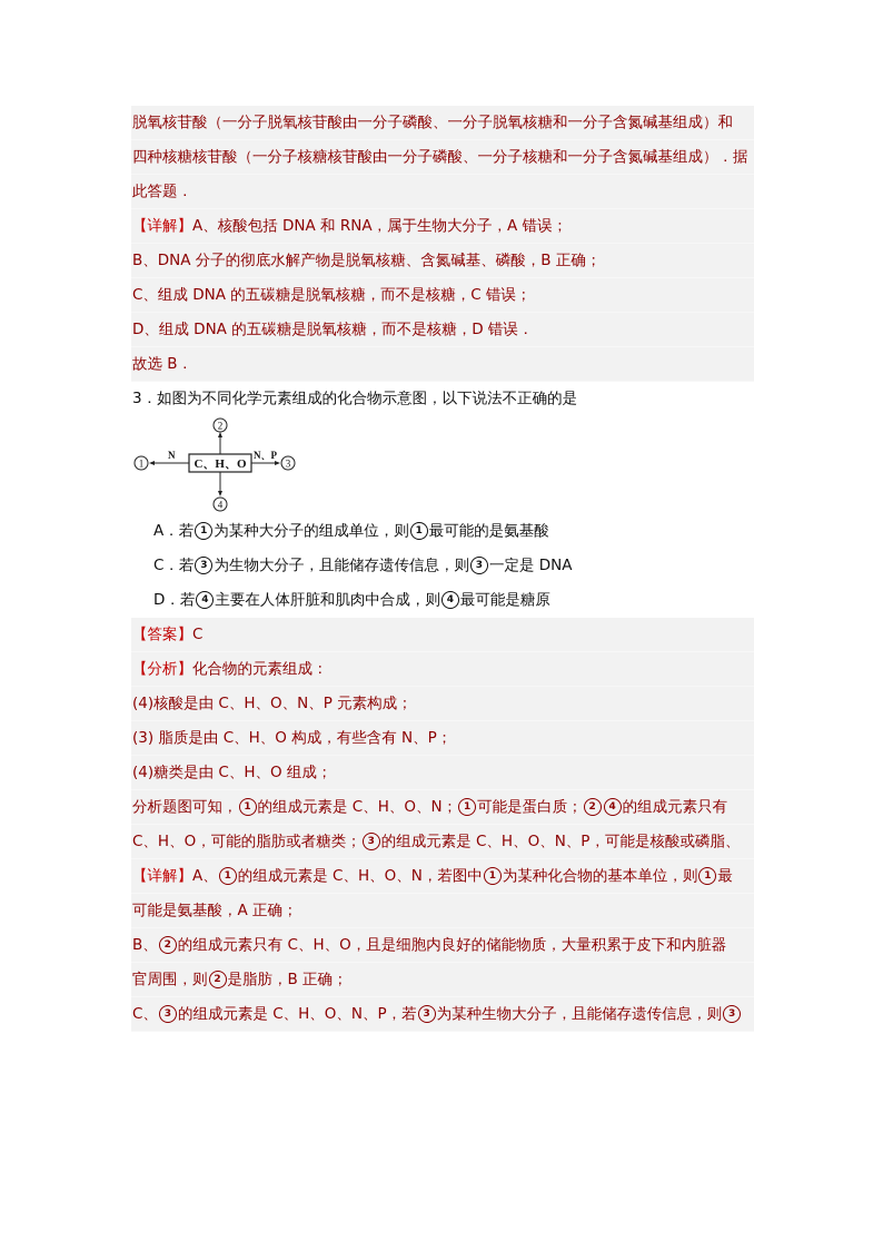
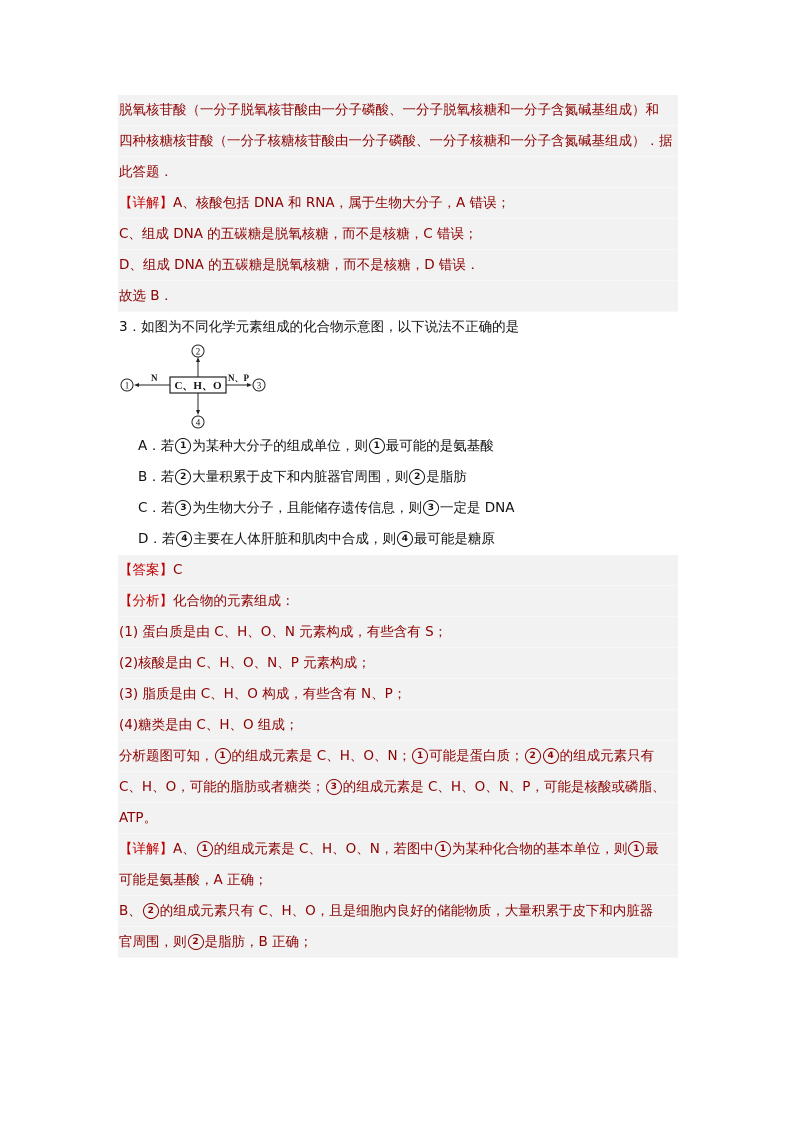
  脱氧核苷酸（一分子脱氧核苷酸由一分子磷酸、一分子脱氧核糖和一分子含氮碱基组成）和
  四种核糖核苷酸（一分子核糖核苷酸由一分子磷酸、一分子核糖和一分子含氮碱基组成）．据
  此答题．
  【详解】A、核酸包括 DNA 和 RNA，属于生物大分子，A 错误；
- B、DNA 分子的彻底水解产物是脱氧核糖、含氮碱基、磷酸，B 正确；
  C、组成 DNA 的五碳糖是脱氧核糖，而不是核糖，C 错误；
  D、组成 DNA 的五碳糖是脱氧核糖，而不是核糖，D 错误．
  故选 B．
  3．如图为不同化学元素组成的化合物示意图，以下说法不正确的是
  C、H、O
  N
  1
  2
  N、P
  3
  4
  A．若 1 为某种大分子的组成单位，则 1 最可能的是氨基酸
+ B．若 2 大量积累于皮下和内脏器官周围，则 2 是脂肪
  C．若 3 为生物大分子，且能储存遗传信息，则 3 一定是 DNA
  D．若 4 主要在人体肝脏和肌肉中合成，则 4 最可能是糖原
  【答案】C
  【分析】化合物的元素组成：
+ (1) 蛋白质是由 C、H、O、N 元素构成，有些含有 S；
- (4)核酸是由 C、H、O、N、P 元素构成；
+ (2)核酸是由 C、H、O、N、P 元素构成；
  (3) 脂质是由 C、H、O 构成，有些含有 N、P；
  (4)糖类是由 C、H、O 组成；
  分析题图可知， 1 的组成元素是 C、H、O、N； 1 可能是蛋白质； 2 4 的组成元素只有
  C、H、O，可能的脂肪或者糖类； 3 的组成元素是 C、H、O、N、P，可能是核酸或磷脂、
+ ATP。
  【详解】A、 1 的组成元素是 C、H、O、N，若图中 1 为某种化合物的基本单位，则 1 最
  可能是氨基酸，A 正确；
  B、 2 的组成元素只有 C、H、O，且是细胞内良好的储能物质，大量积累于皮下和内脏器
  官周围，则 2 是脂肪，B 正确；
- C、 3 的组成元素是 C、H、O、N、P，若 3 为某种生物大分子，且能储存遗传信息，则 3
